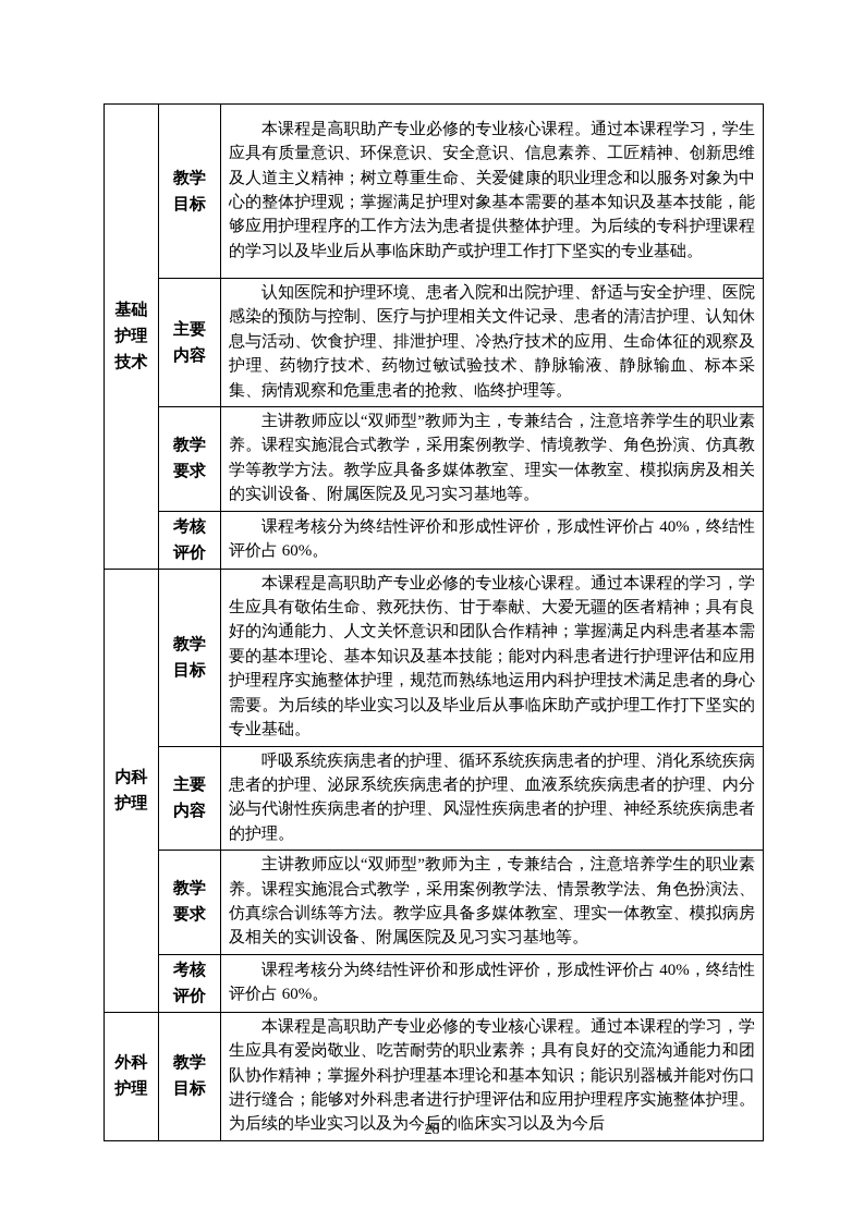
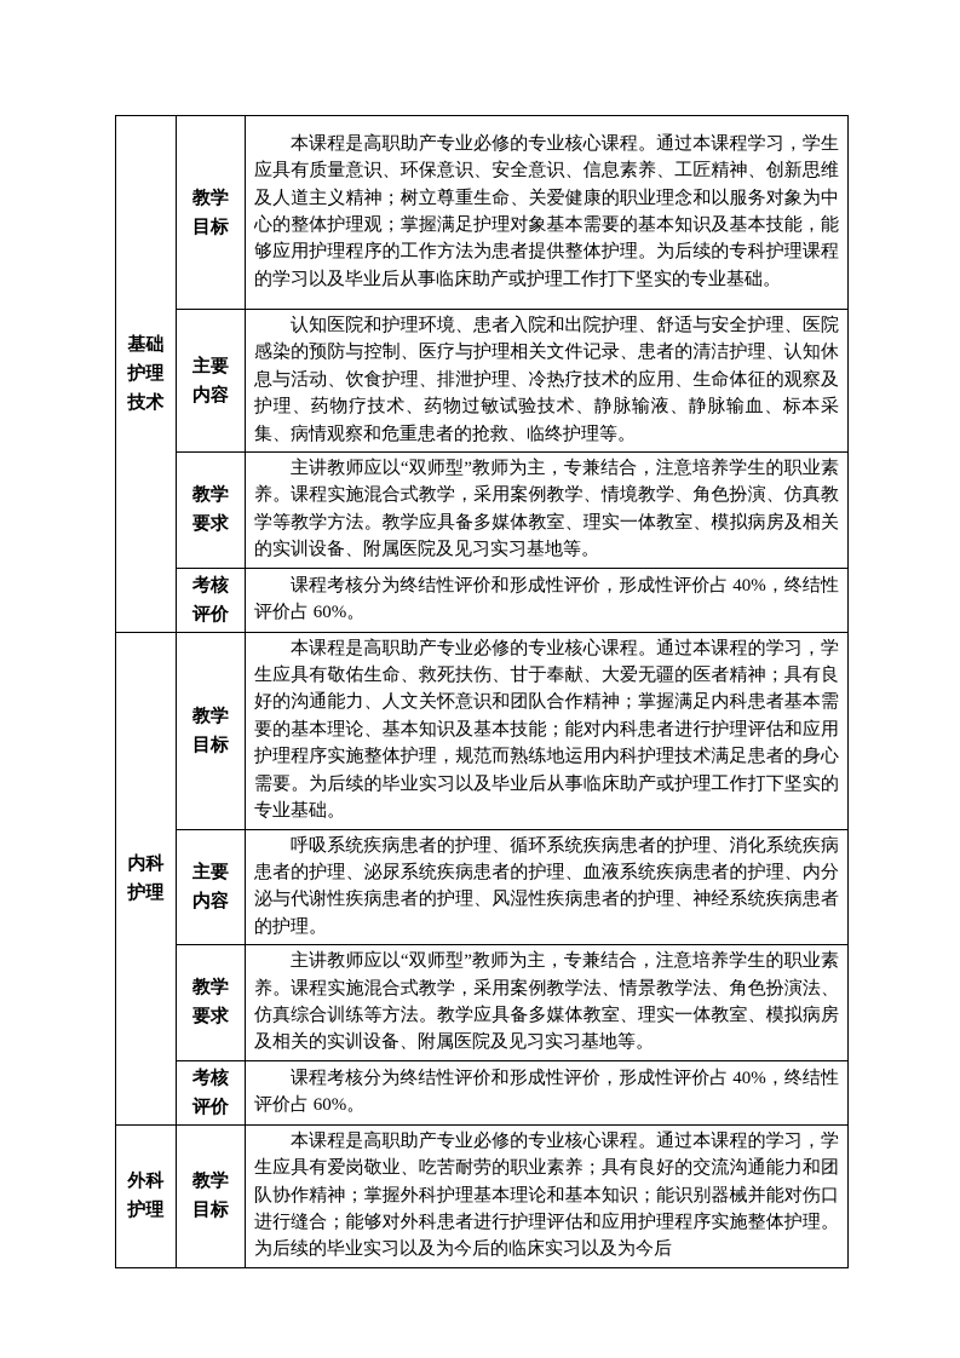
  基础 护理 技术	教学 目标	本课程是高职助产专业必修的专业核心课程。通过本课程学习，学生应具有质量意识、环保意识、安全意识、信息素养、工匠精神、创新思维及人道主义精神；树立尊重生命、关爱健康的职业理念和以服务对象为中心的整体护理观；掌握满足护理对象基本需要的基本知识及基本技能，能够应用护理程序的工作方法为患者提供整体护理。为后续的专科护理课程的学习以及毕业后从事临床助产或护理工作打下坚实的专业基础。
  主要 内容	认知医院和护理环境、患者入院和出院护理、舒适与安全护理、医院感染的预防与控制、医疗与护理相关文件记录、患者的清洁护理、认知休息与活动、饮食护理、排泄护理、冷热疗技术的应用、生命体征的观察及护理、药物疗技术、药物过敏试验技术、静脉输液、静脉输血、标本采集、病情观察和危重患者的抢救、临终护理等。
  教学 要求	主讲教师应以“双师型”教师为主，专兼结合，注意培养学生的职业素养。课程实施混合式教学，采用案例教学、情境教学、角色扮演、仿真教学等教学方法。教学应具备多媒体教室、理实一体教室、模拟病房及相关的实训设备、附属医院及见习实习基地等。
  考核 评价	课程考核分为终结性评价和形成性评价，形成性评价占 40%，终结性评价占 60%。
  内科 护理	教学 目标	本课程是高职助产专业必修的专业核心课程。通过本课程的学习，学生应具有敬佑生命、救死扶伤、甘于奉献、大爱无疆的医者精神；具有良好的沟通能力、人文关怀意识和团队合作精神；掌握满足内科患者基本需要的基本理论、基本知识及基本技能；能对内科患者进行护理评估和应用护理程序实施整体护理，规范而熟练地运用内科护理技术满足患者的身心需要。为后续的毕业实习以及毕业后从事临床助产或护理工作打下坚实的专业基础。
  主要 内容	呼吸系统疾病患者的护理、循环系统疾病患者的护理、消化系统疾病患者的护理、泌尿系统疾病患者的护理、血液系统疾病患者的护理、内分泌与代谢性疾病患者的护理、风湿性疾病患者的护理、神经系统疾病患者的护理。
  教学 要求	主讲教师应以“双师型”教师为主，专兼结合，注意培养学生的职业素养。课程实施混合式教学，采用案例教学法、情景教学法、角色扮演法、仿真综合训练等方法。教学应具备多媒体教室、理实一体教室、模拟病房及相关的实训设备、附属医院及见习实习基地等。
  考核 评价	课程考核分为终结性评价和形成性评价，形成性评价占 40%，终结性评价占 60%。
  外科 护理	教学 目标	本课程是高职助产专业必修的专业核心课程。通过本课程的学习，学生应具有爱岗敬业、吃苦耐劳的职业素养；具有良好的交流沟通能力和团队协作精神；掌握外科护理基本理论和基本知识；能识别器械并能对伤口进行缝合；能够对外科患者进行护理评估和应用护理程序实施整体护理。为后续的毕业实习以及为今后的临床实习以及为今后
- 28
